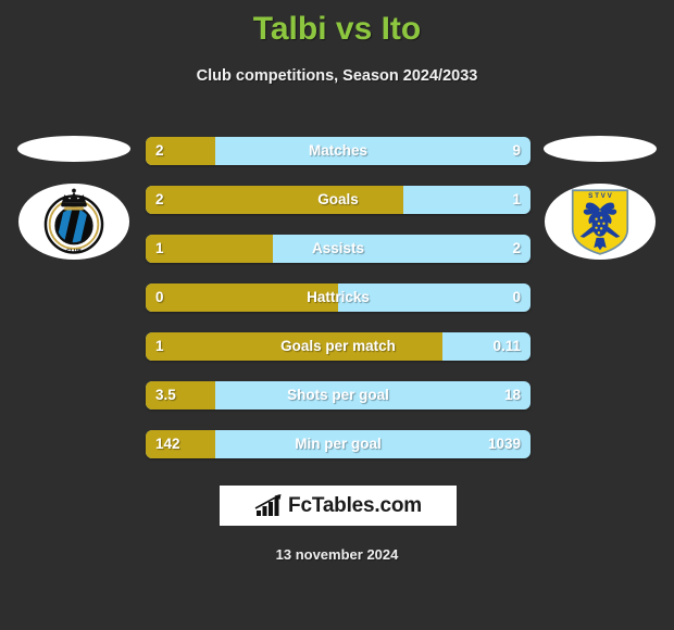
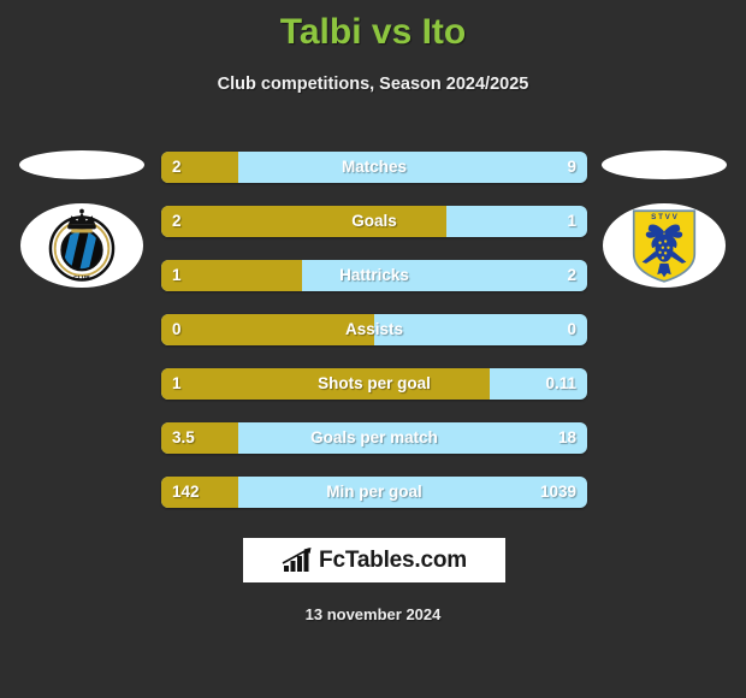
  Talbi vs Ito
- Club competitions, Season 2024/2033
+ Club competitions, Season 2024/2025
  2
  Matches
  9
  2
  Goals
  1
  1
- Assists
+ Hattricks
  2
  0
- Hattricks
+ Assists
  0
  1
- Goals per match
+ Shots per goal
  0.11
  3.5
- Shots per goal
+ Goals per match
  18
  142
  Min per goal
  1039
  FcTables.com
  13 november 2024
